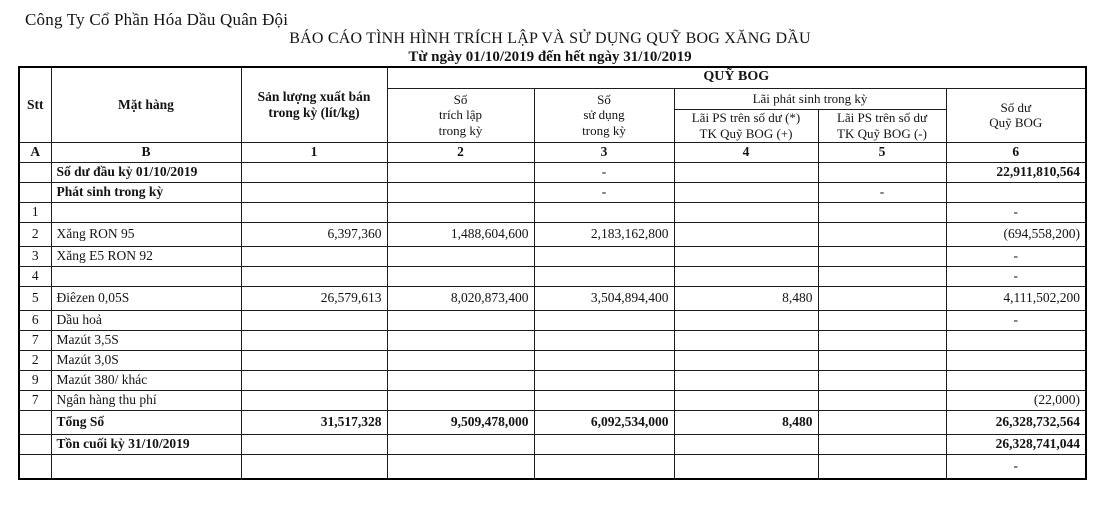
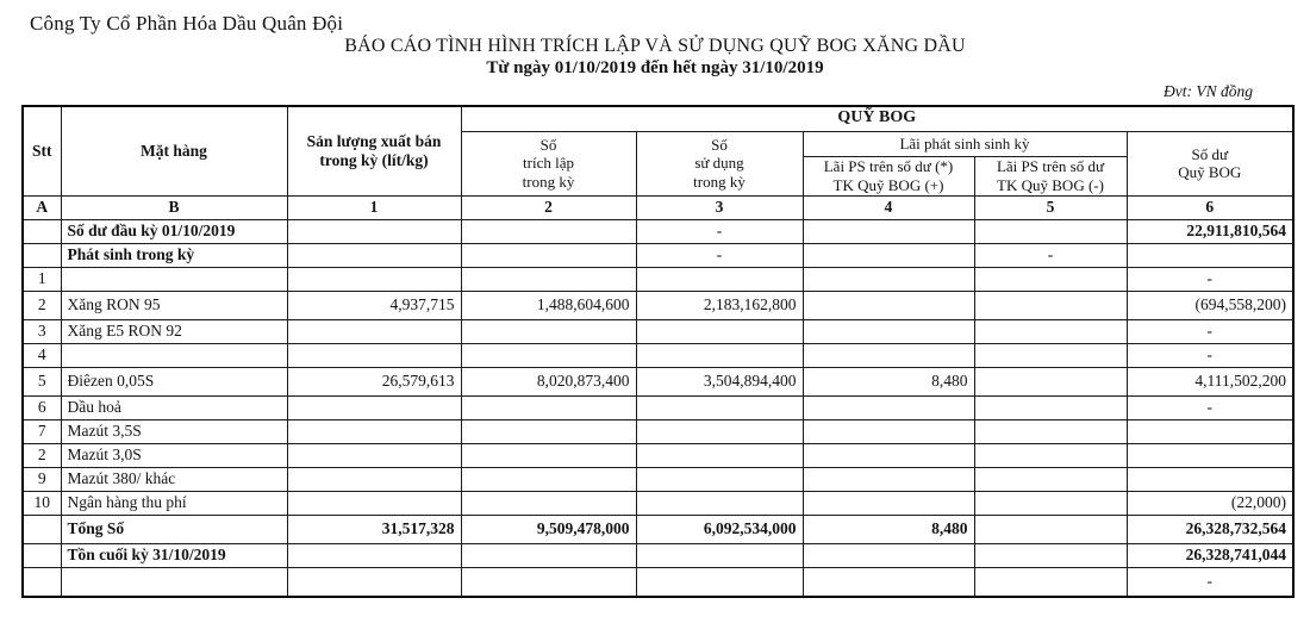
  Công Ty Cổ Phần Hóa Dầu Quân Đội
  BÁO CÁO TÌNH HÌNH TRÍCH LẬP VÀ SỬ DỤNG QUỸ BOG XĂNG DẦU
  Từ ngày 01/10/2019 đến hết ngày 31/10/2019
+ Đvt: VN đồng
  Stt	Mặt hàng	Sản lượng xuất bán trong kỳ (lít/kg)	QUỸ BOG
- Số trích lập trong kỳ	Số sử dụng trong kỳ	Lãi phát sinh trong kỳ	Số dư Quỹ BOG
+ Số trích lập trong kỳ	Số sử dụng trong kỳ	Lãi phát sinh sinh kỳ	Số dư Quỹ BOG
  Lãi PS trên số dư (*) TK Quỹ BOG (+)	Lãi PS trên số dư TK Quỹ BOG (-)
  A	B	1	2	3	4	5	6
  	Số dư đầu kỳ 01/10/2019			-			22,911,810,564
  	Phát sinh trong kỳ			-		-
  1							-
- 2	Xăng RON 95	6,397,360	1,488,604,600	2,183,162,800			(694,558,200)
+ 2	Xăng RON 95	4,937,715	1,488,604,600	2,183,162,800			(694,558,200)
  3	Xăng E5 RON 92						-
  4							-
  5	Điêzen 0,05S	26,579,613	8,020,873,400	3,504,894,400	8,480		4,111,502,200
  6	Dầu hoả						-
  7	Mazút 3,5S
  2	Mazút 3,0S
  9	Mazút 380/ khác
- 7	Ngân hàng thu phí						(22,000)
+ 10	Ngân hàng thu phí						(22,000)
  	Tổng Số	31,517,328	9,509,478,000	6,092,534,000	8,480		26,328,732,564
  	Tồn cuối kỳ 31/10/2019						26,328,741,044
  							-
